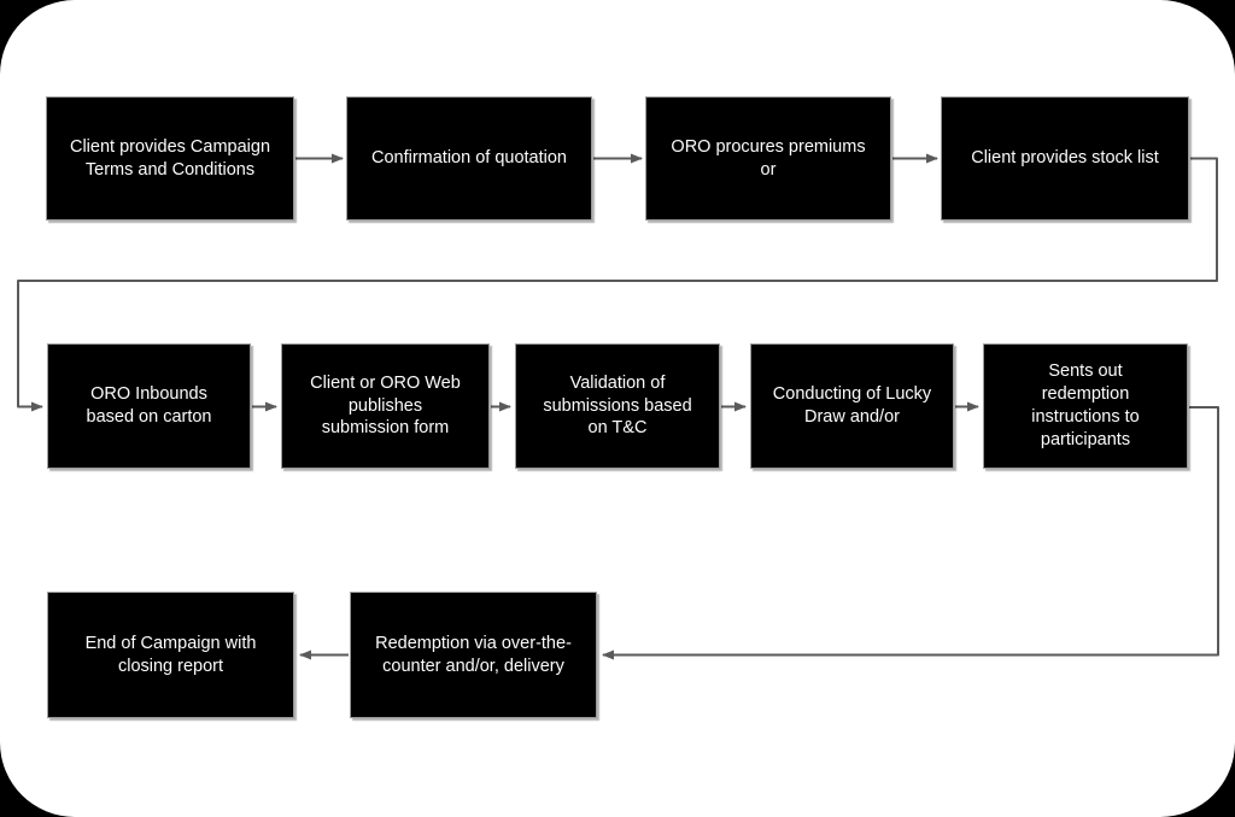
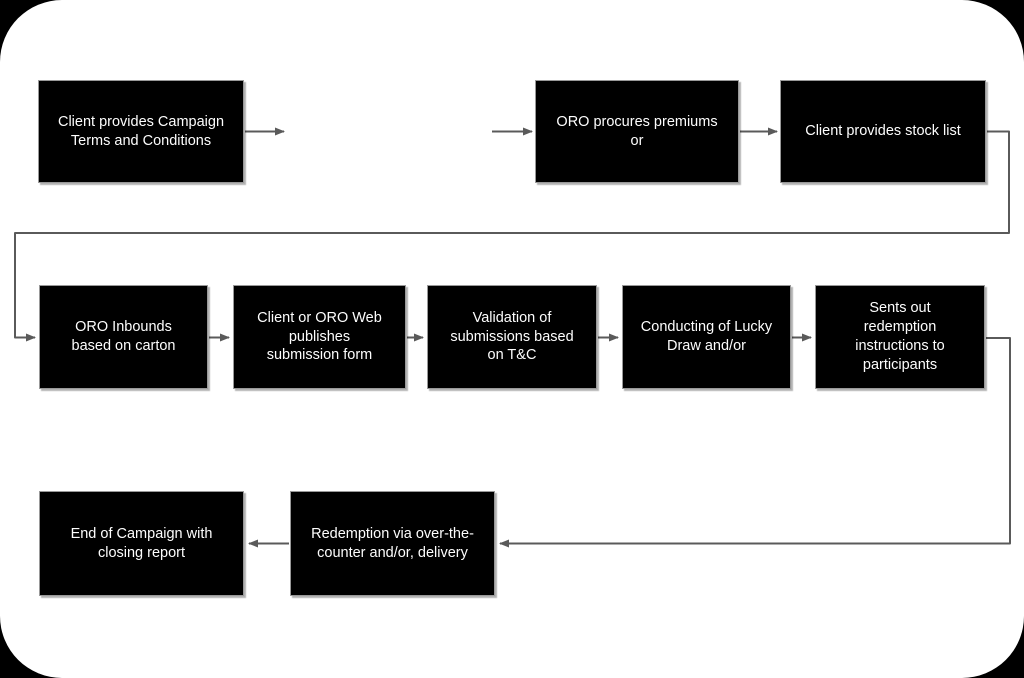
  Client provides Campaign
  Terms and Conditions
- Confirmation of quotation
  ORO procures premiums
  or
  Client provides stock list
  ORO Inbounds
  based on carton
  Client or ORO Web
  publishes
  submission form
  Validation of
  submissions based
  on T&C
  Conducting of Lucky
  Draw and/or
  Sents out
  redemption
  instructions to
  participants
  End of Campaign with
  closing report
  Redemption via over-the-
  counter and/or, delivery
